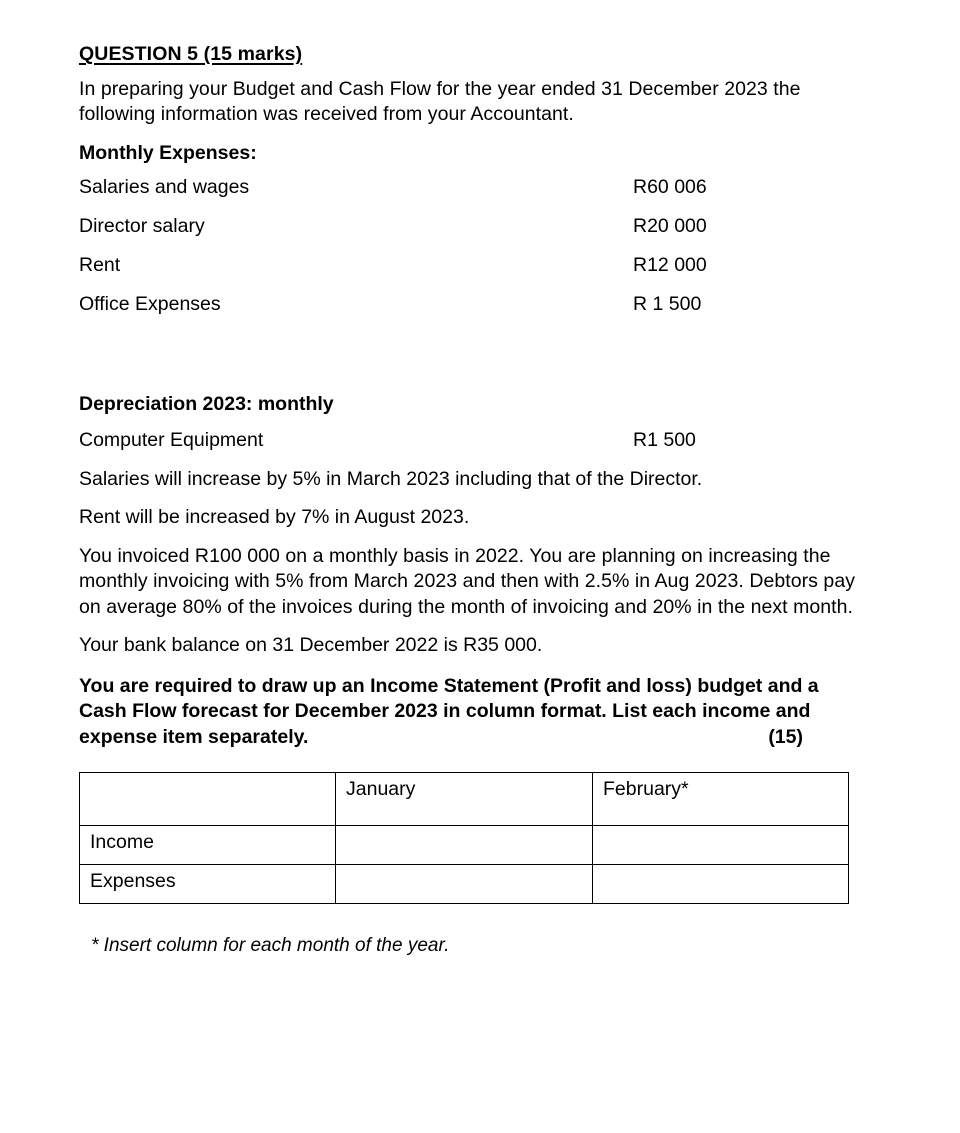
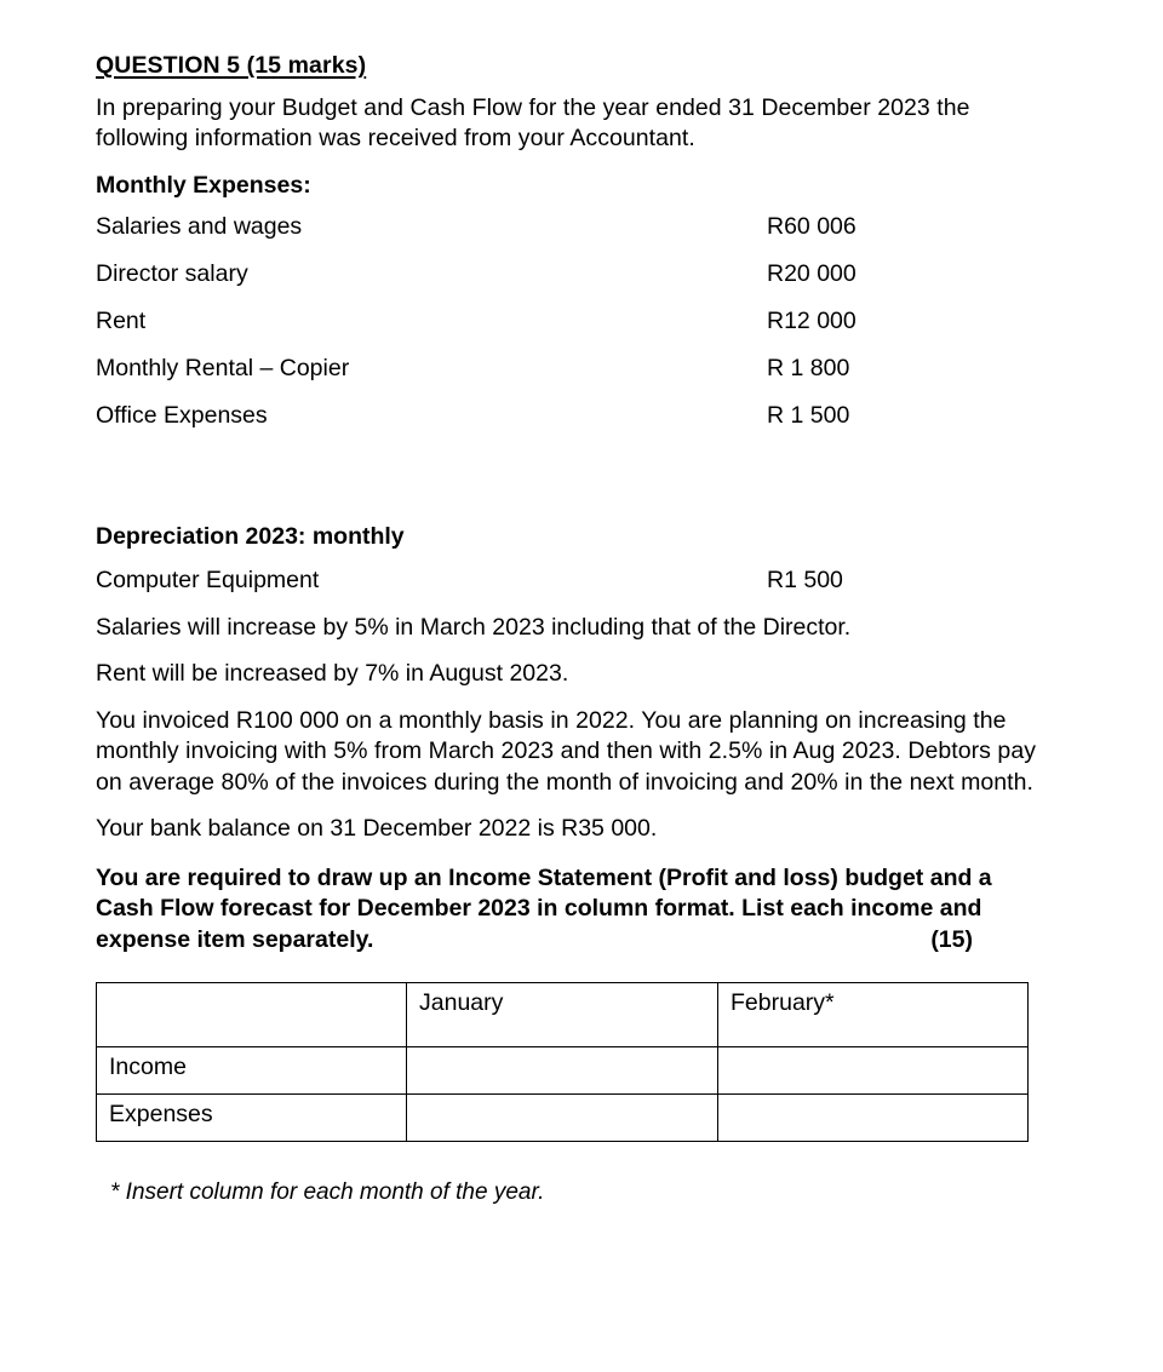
  QUESTION 5 (15 marks)
  In preparing your Budget and Cash Flow for the year ended 31 December 2023 the following information was received from your Accountant.
  Monthly Expenses:
  Salaries and wages
  R60 006
  Director salary
  R20 000
  Rent
  R12 000
+ Monthly Rental – Copier
+ R 1 800
  Office Expenses
  R 1 500
  Depreciation 2023: monthly
  Computer Equipment
  R1 500
  Salaries will increase by 5% in March 2023 including that of the Director.
  Rent will be increased by 7% in August 2023.
  You invoiced R100 000 on a monthly basis in 2022. You are planning on increasing the monthly invoicing with 5% from March 2023 and then with 2.5% in Aug 2023. Debtors pay on average 80% of the invoices during the month of invoicing and 20% in the next month.
  Your bank balance on 31 December 2022 is R35 000.
  You are required to draw up an Income Statement (Profit and loss) budget and a Cash Flow forecast for December 2023 in column format. List each income and expense item separately.
  (15)
  	January	February*
  Income
  Expenses
  * Insert column for each month of the year.
